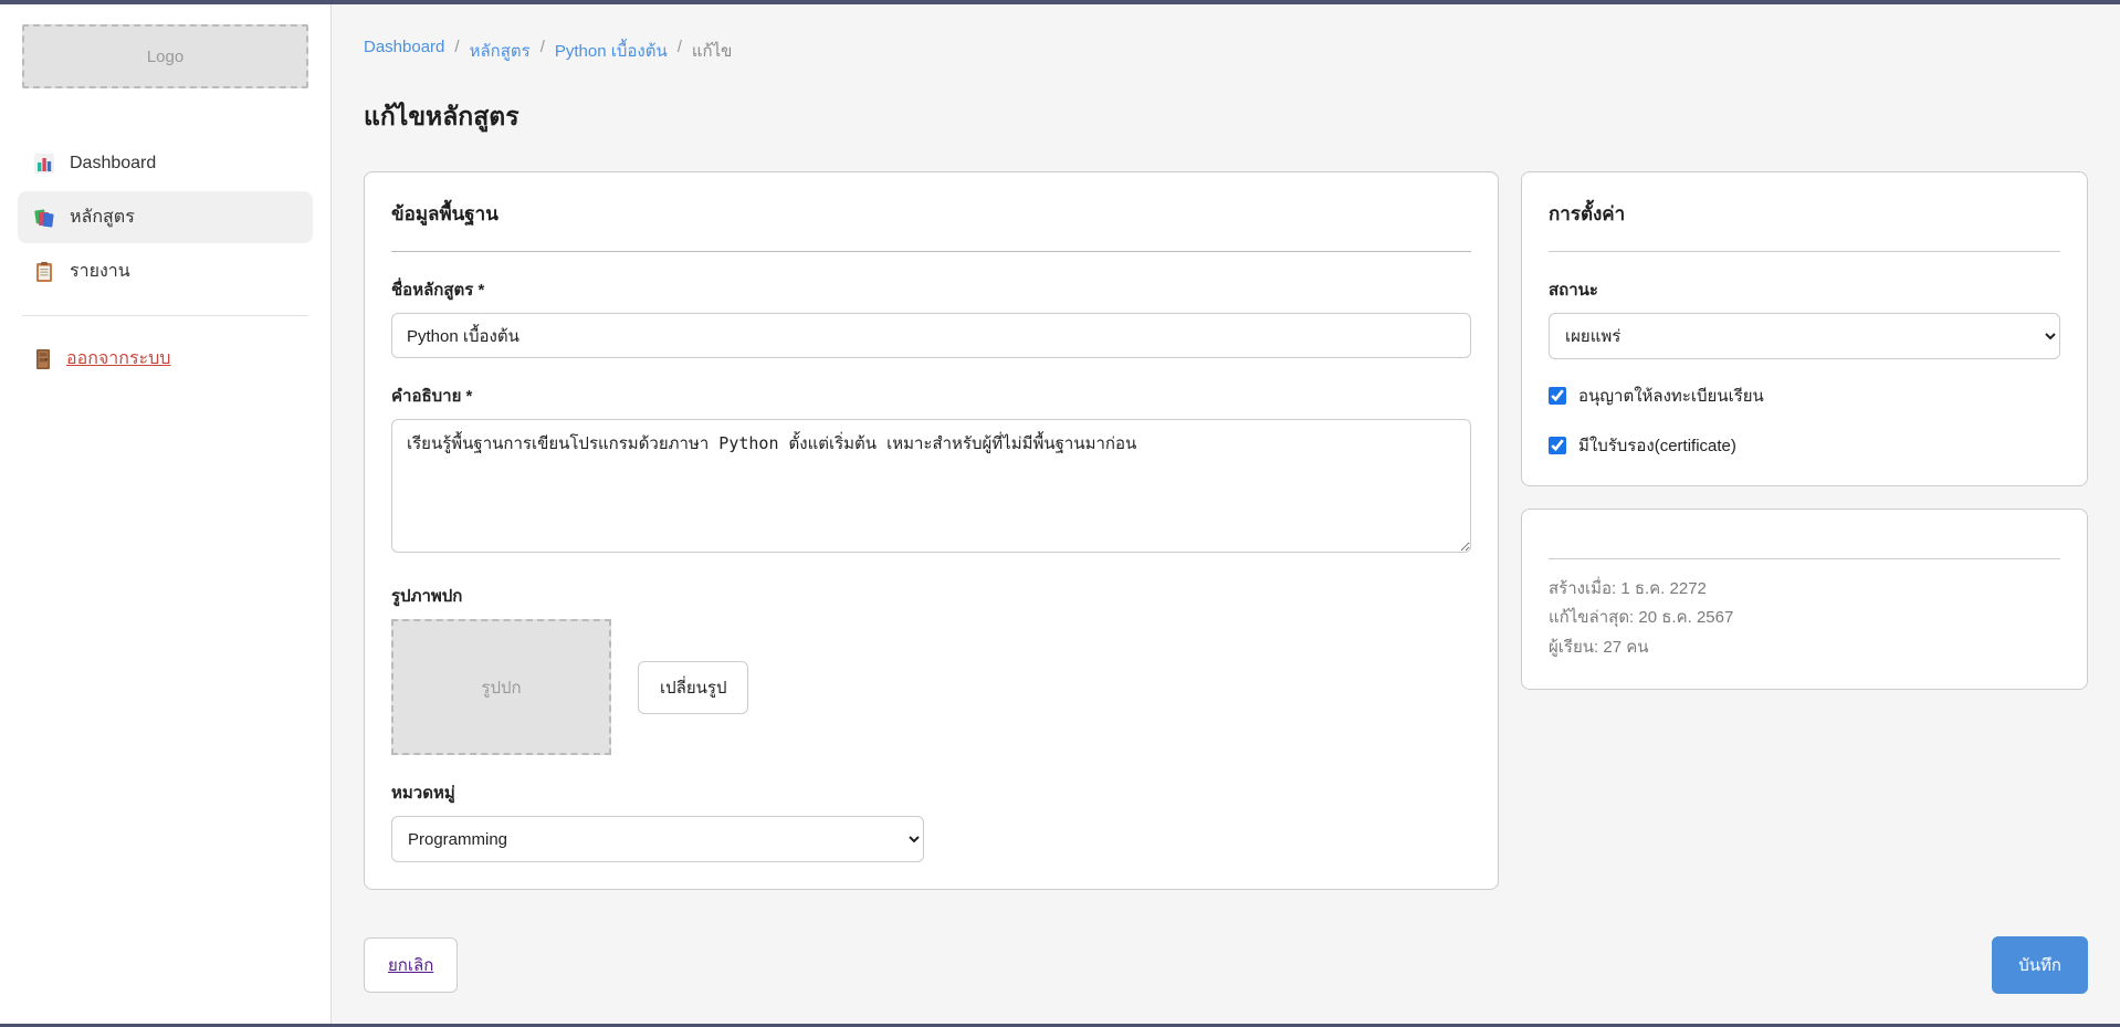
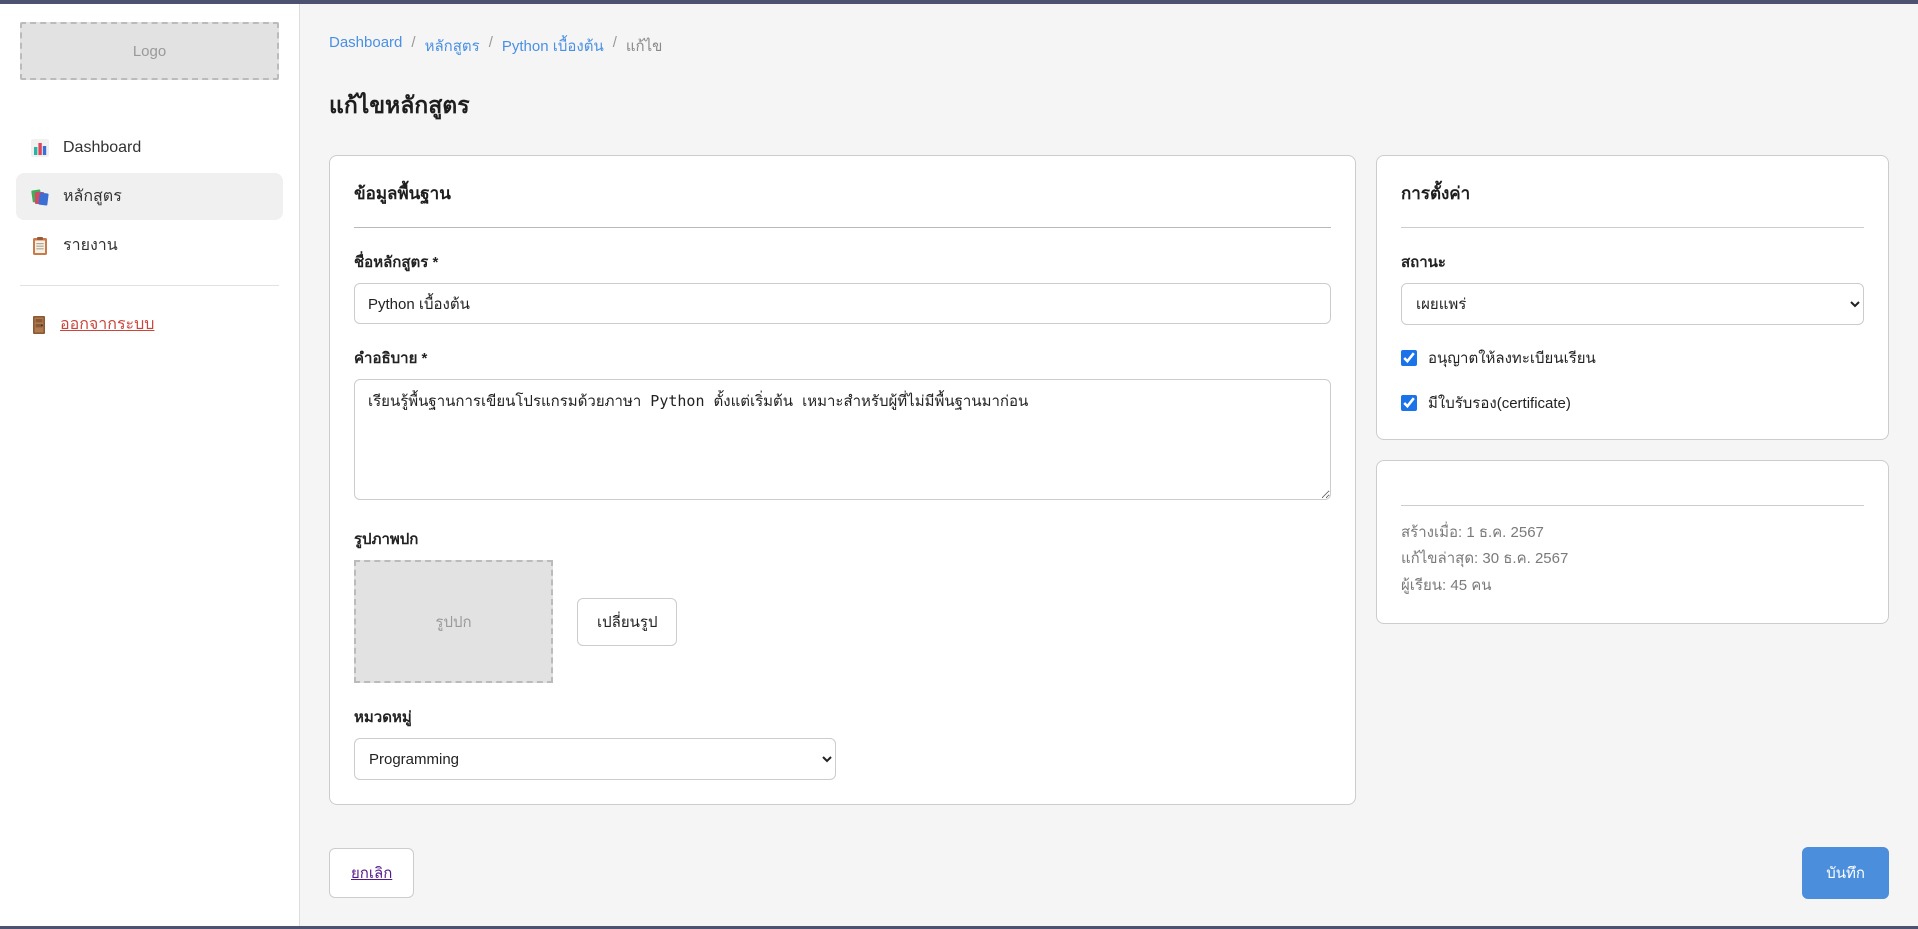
  Logo
  Dashboard
  หลักสูตร
  รายงาน
  ออกจากระบบ
  Dashboard
  /
  หลักสูตร
  /
  Python เบื้องต้น
  /
  แก้ไข
  แก้ไขหลักสูตร
  ข้อมูลพื้นฐาน
  ชื่อหลักสูตร *
  Python เบื้องต้น
  คำอธิบาย *
  เรียนรู้พื้นฐานการเขียนโปรแกรมด้วยภาษา Python ตั้งแต่เริ่มต้น เหมาะสำหรับผู้ที่ไม่มีพื้นฐานมาก่อน
  รูปภาพปก
  รูปปก
  เปลี่ยนรูป
  หมวดหมู่
  Programming
  การตั้งค่า
  สถานะ
  เผยแพร่
  อนุญาตให้ลงทะเบียนเรียน
  มีใบรับรอง(certificate)
- สร้างเมื่อ: 1 ธ.ค. 2272
+ สร้างเมื่อ: 1 ธ.ค. 2567
- แก้ไขล่าสุด: 20 ธ.ค. 2567
+ แก้ไขล่าสุด: 30 ธ.ค. 2567
- ผู้เรียน: 27 คน
+ ผู้เรียน: 45 คน
  ยกเลิก
  บันทึก
